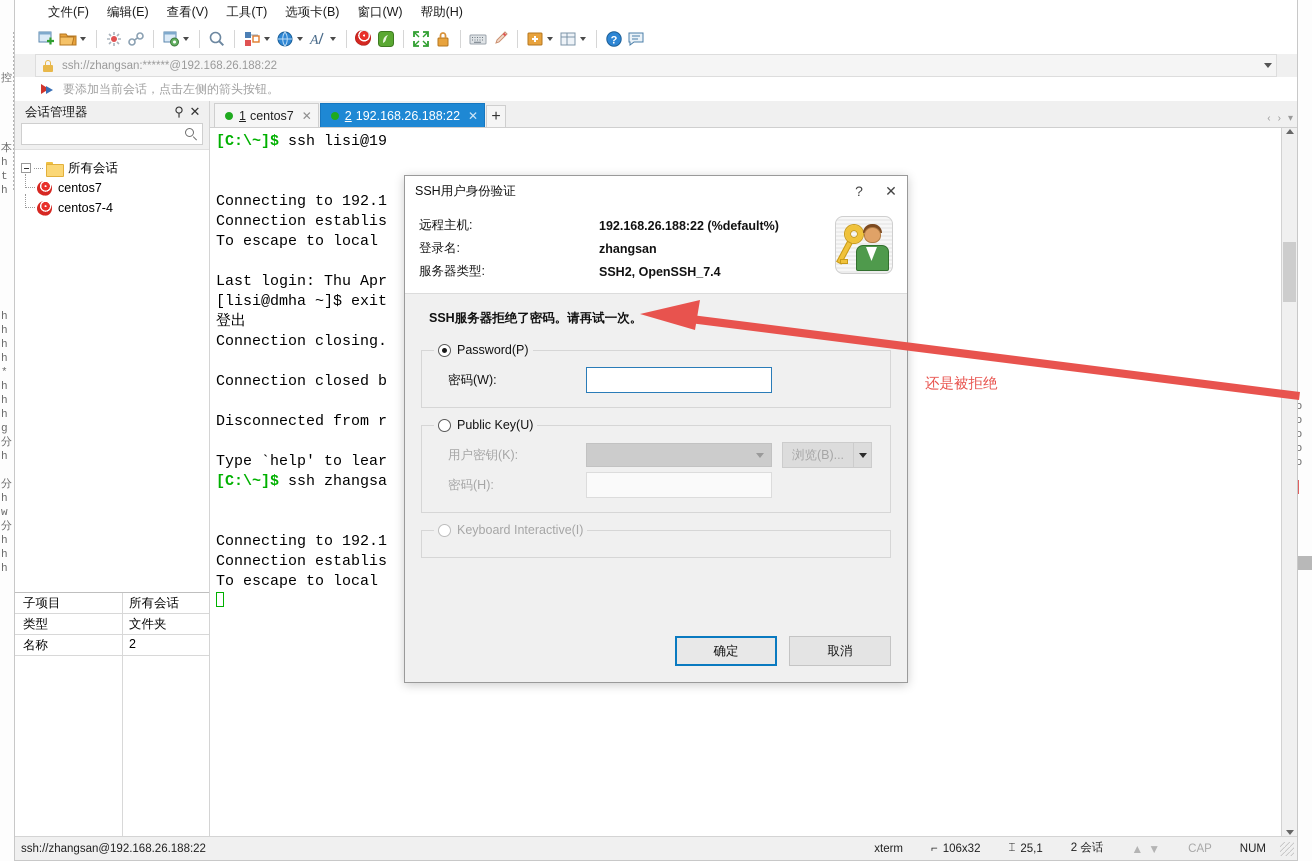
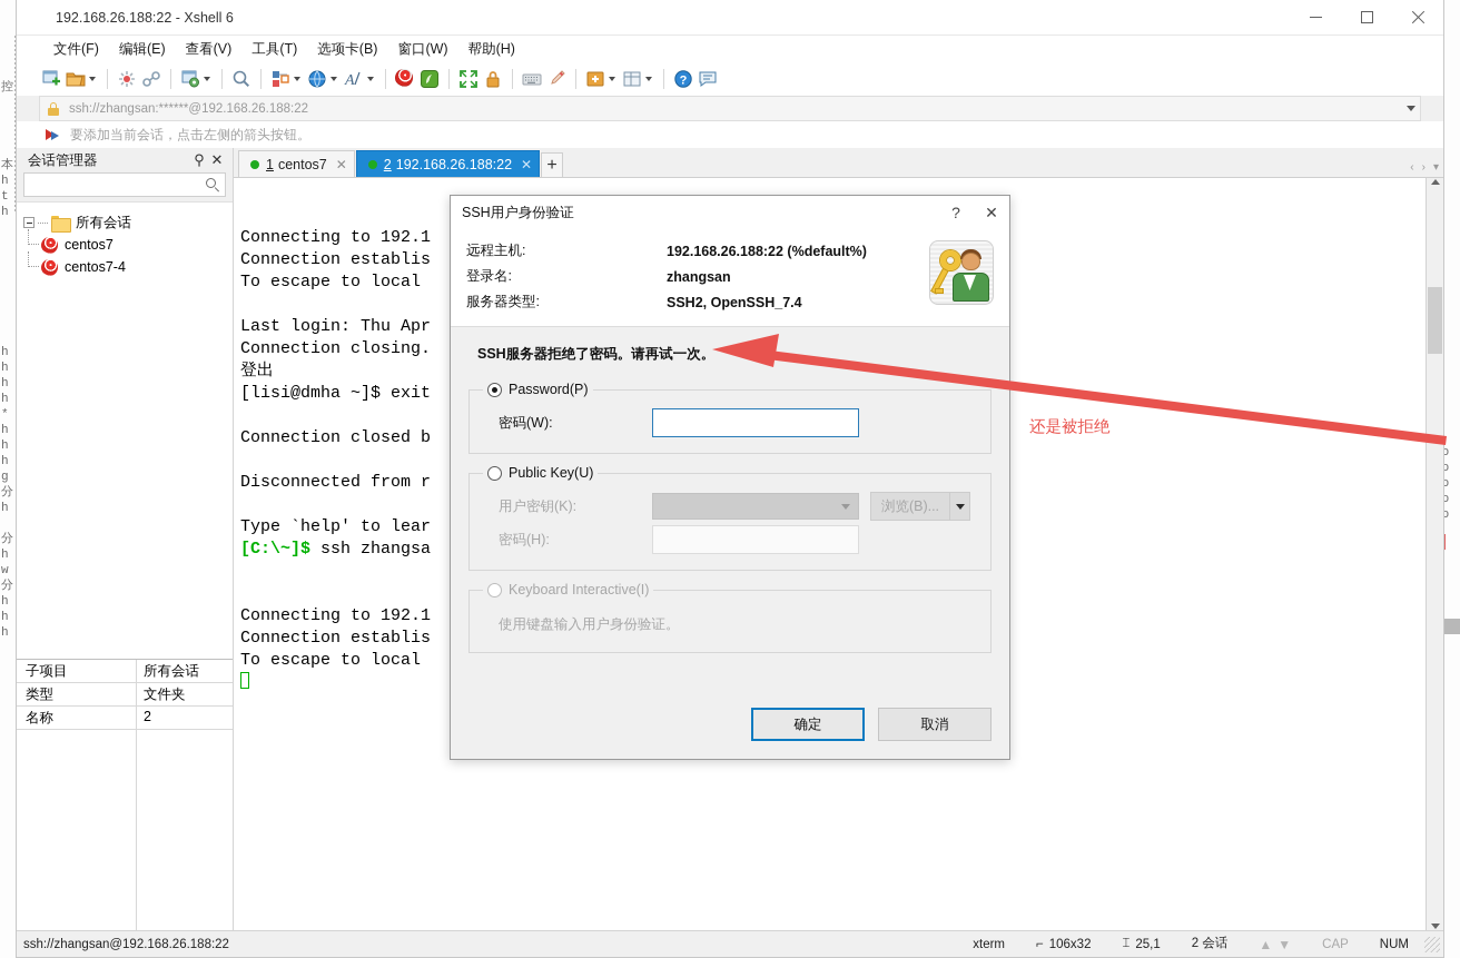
  控
  本
  h
  t
  h
  h
  h
  h
  h
  *
  h
  h
  h
  g
  分
  h
  分
  h
  w
  分
  h
  h
  h
+ 192.168.26.188:22 - Xshell 6
  文件(F)
  编辑(E)
  查看(V)
  工具(T)
  选项卡(B)
  窗口(W)
  帮助(H)
  A
  ?
  ssh://zhangsan:******@192.168.26.188:22
  要添加当前会话，点击左侧的箭头按钮。
  会话管理器
  ⚲
  ✕
  所有会话
  centos7
  centos7-4
  子项目
  所有会话
  类型
  文件夹
  名称
  2
  1
  centos7
  ✕
  2
  192.168.26.188:22
  ✕
  +
  ‹
  ›
  ▾
- [C:\~]$ ssh lisi@19
  Connecting to 192.1
  Connection establis
  To escape to local
  Last login: Thu Apr
- [lisi@dmha ~]$ exit
+ Connection closing.
  登出
- Connection closing.
+ [lisi@dmha ~]$ exit
  Connection closed b
  Disconnected from r
  Type `help' to lear
  [C:\~]$ ssh zhangsa
  Connecting to 192.1
  Connection establis
  To escape to local
  ssh://zhangsan@192.168.26.188:22
  xterm
  ⌐
  106x32
  ⌶
  25,1
  2 会话
  ▲
  ▼
  CAP
  NUM
  SSH用户身份验证
  ?
  ✕
  远程主机:
  192.168.26.188:22 (%default%)
  登录名:
  zhangsan
  服务器类型:
  SSH2, OpenSSH_7.4
  SSH服务器拒绝了密码。请再试一次。
  Password(P)
  密码(W):
  Public Key(U)
  用户密钥(K):
  浏览(B)...
  密码(H):
  Keyboard Interactive(I)
+ 使用键盘输入用户身份验证。
  确定
  取消
  还是被拒绝
